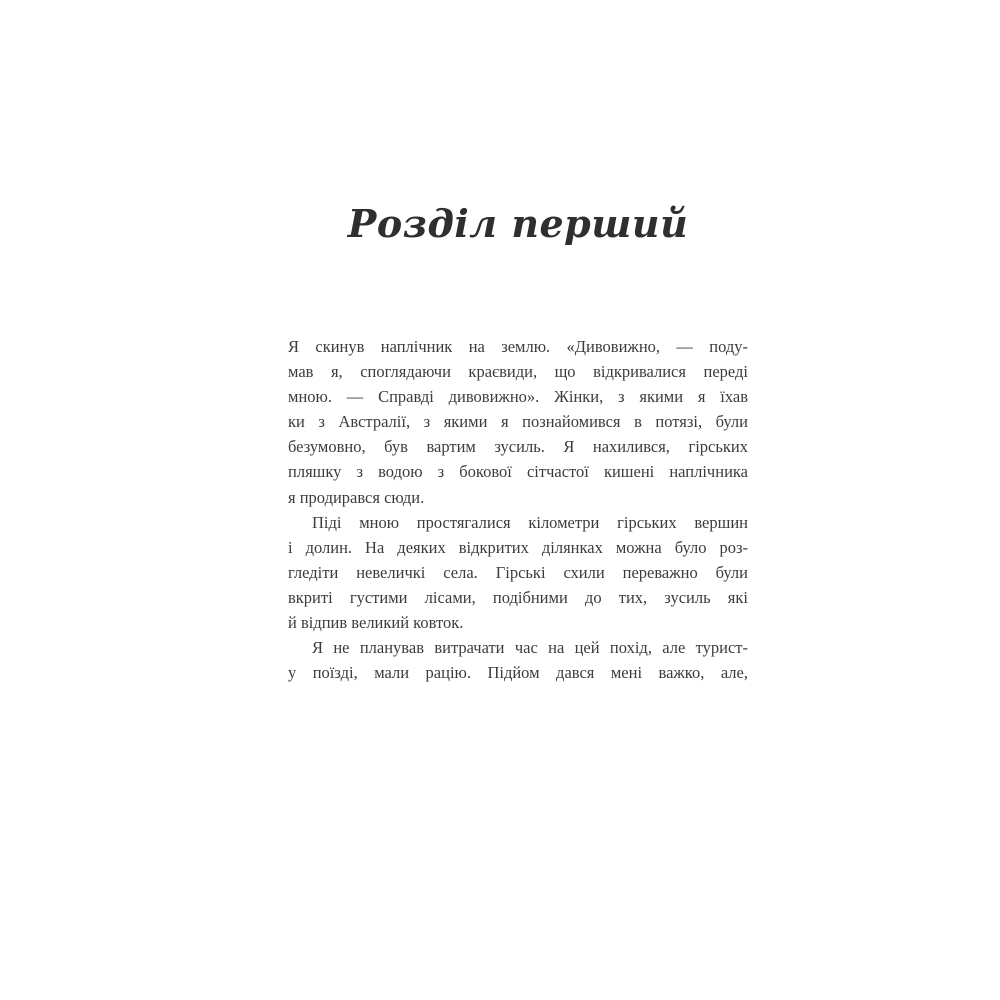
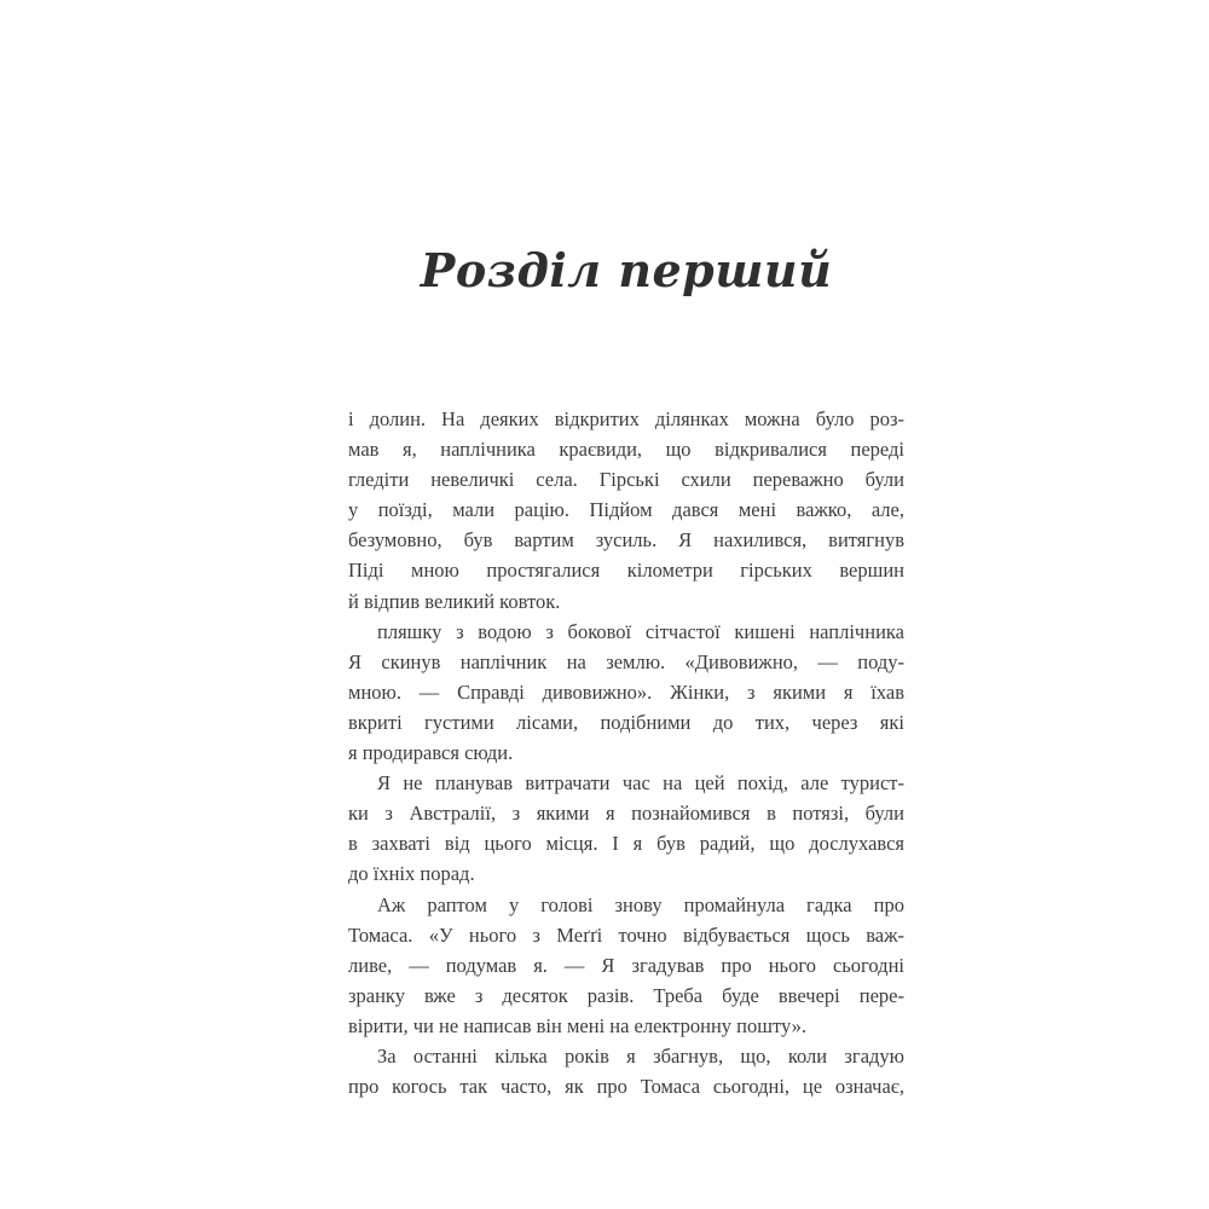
  Розділ перший
- Я скинув наплічник на землю. «Дивовижно, — поду-
+ і долин. На деяких відкритих ділянках можна було роз-
- мав я, споглядаючи краєвиди, що відкривалися переді
+ мав я, наплічника краєвиди, що відкривалися переді
- мною. — Справді дивовижно». Жінки, з якими я їхав
+ гледіти невеличкі села. Гірські схили переважно були
- ки з Австралії, з якими я познайомився в потязі, були
+ у поїзді, мали рацію. Підйом дався мені важко, але,
- безумовно, був вартим зусиль. Я нахилився, гірських
+ безумовно, був вартим зусиль. Я нахилився, витягнув
- пляшку з водою з бокової сітчастої кишені наплічника
+ Піді мною простягалися кілометри гірських вершин
- я продирався сюди.
+ й відпив великий ковток.
- Піді мною простягалися кілометри гірських вершин
+ пляшку з водою з бокової сітчастої кишені наплічника
- і долин. На деяких відкритих ділянках можна було роз-
+ Я скинув наплічник на землю. «Дивовижно, — поду-
- гледіти невеличкі села. Гірські схили переважно були
+ мною. — Справді дивовижно». Жінки, з якими я їхав
- вкриті густими лісами, подібними до тих, зусиль які
+ вкриті густими лісами, подібними до тих, через які
- й відпив великий ковток.
+ я продирався сюди.
  Я не планував витрачати час на цей похід, але турист-
- у поїзді, мали рацію. Підйом дався мені важко, але,
+ ки з Австралії, з якими я познайомився в потязі, були
+ в захваті від цього місця. І я був радий, що дослухався
+ до їхніх порад.
+ Аж раптом у голові знову промайнула гадка про
+ Томаса. «У нього з Меґґі точно відбувається щось важ-
+ ливе, — подумав я. — Я згадував про нього сьогодні
+ зранку вже з десяток разів. Треба буде ввечері пере-
+ вірити, чи не написав він мені на електронну пошту».
+ За останні кілька років я збагнув, що, коли згадую
+ про когось так часто, як про Томаса сьогодні, це означає,
